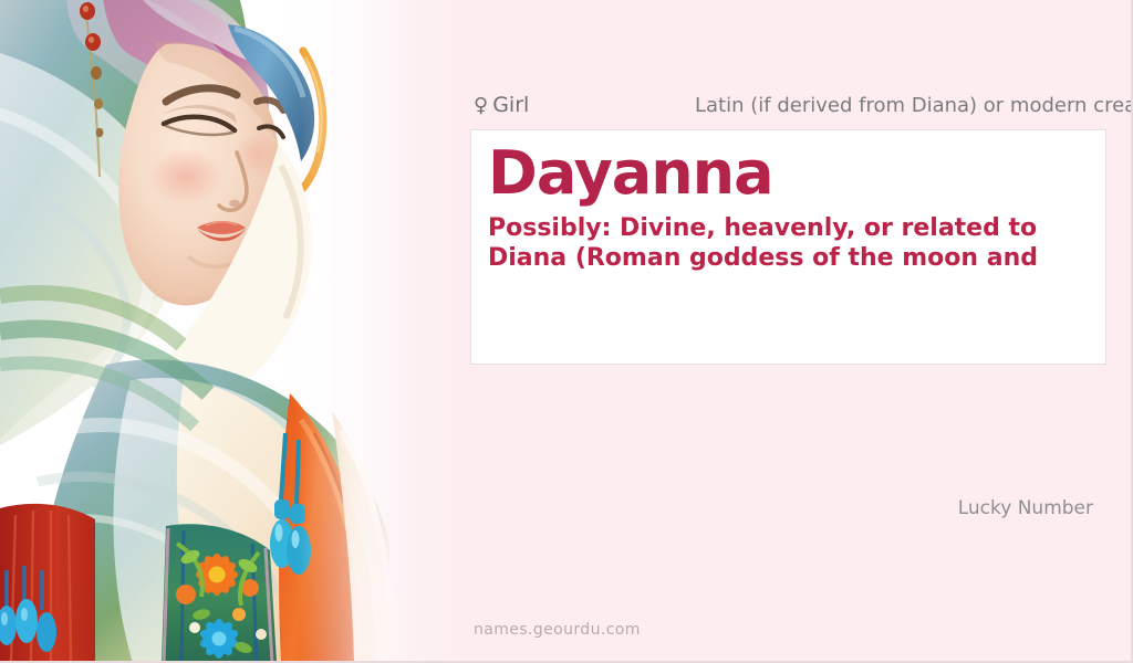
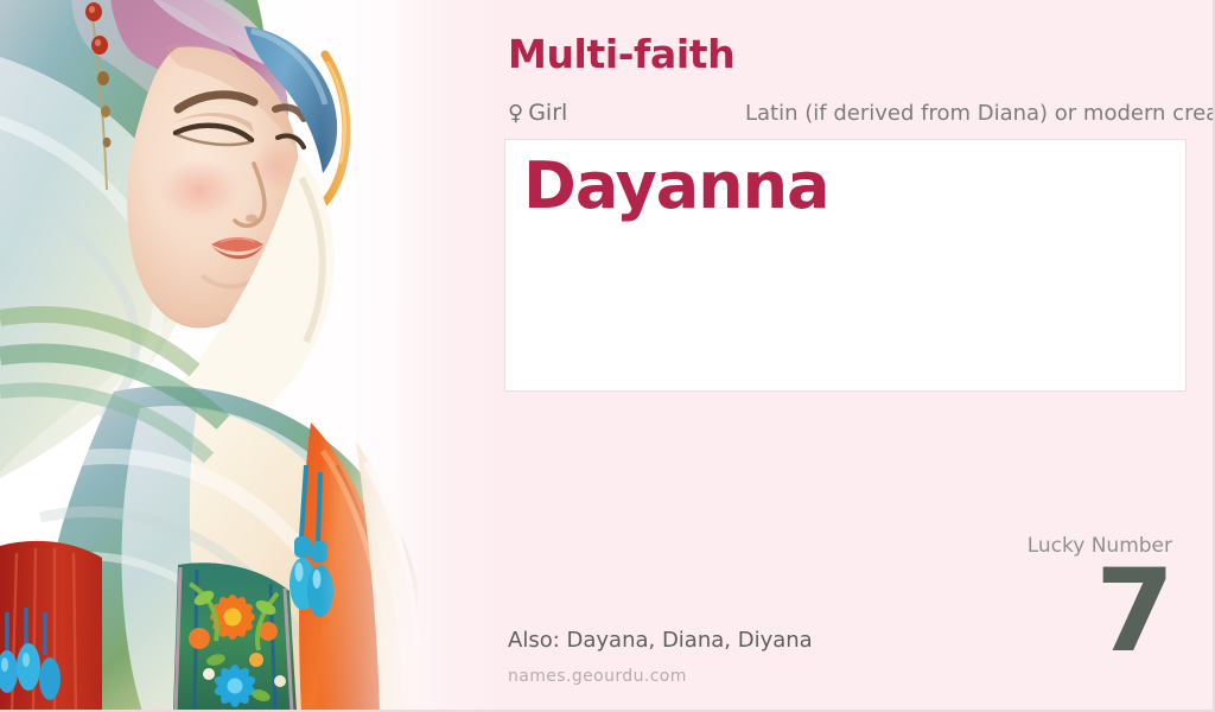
+ Multi-faith
  ♀ Girl
  Latin (if derived from Diana) or modern crea
  Dayanna
- Possibly: Divine, heavenly, or related to Diana (Roman goddess of the moon and
  Lucky Number
+ 7
+ Also: Dayana, Diana, Diyana
  names.geourdu.com
